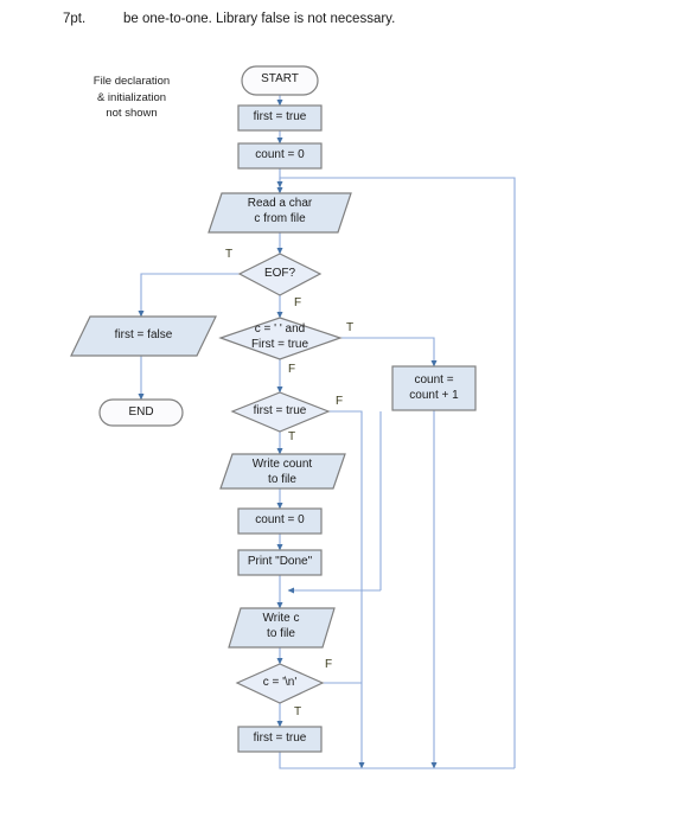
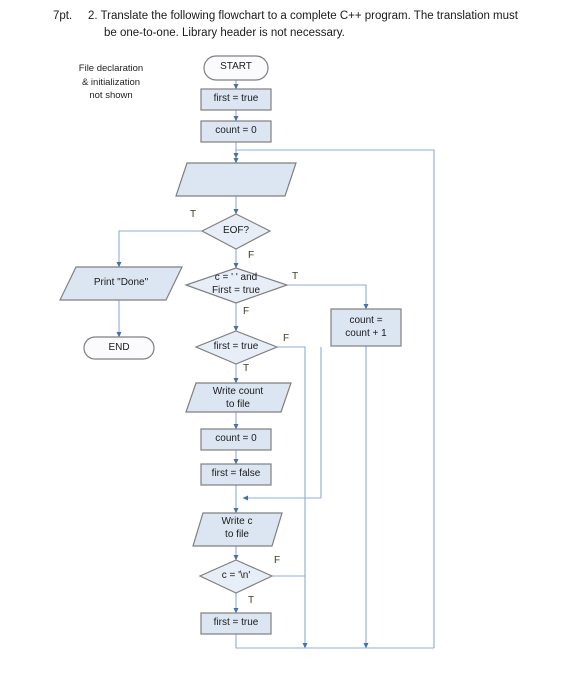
  7pt.
+ 2. Translate the following flowchart to a complete C++ program. The translation must
- be one-to-one. Library false is not necessary.
+ be one-to-one. Library header is not necessary.
  File declaration
  & initialization
  not shown
  START
  first = true
  count = 0
- Read a char
- c from file
  EOF?
- first = false
+ Print "Done"
  END
  c = ' ' and
  First = true
  count =
  count + 1
  first = true
  Write count
  to file
  count = 0
- Print "Done"
+ first = false
  Write c
  to file
  c = '\n'
  first = true
  T
  F
  T
  F
  F
  T
  F
  T
